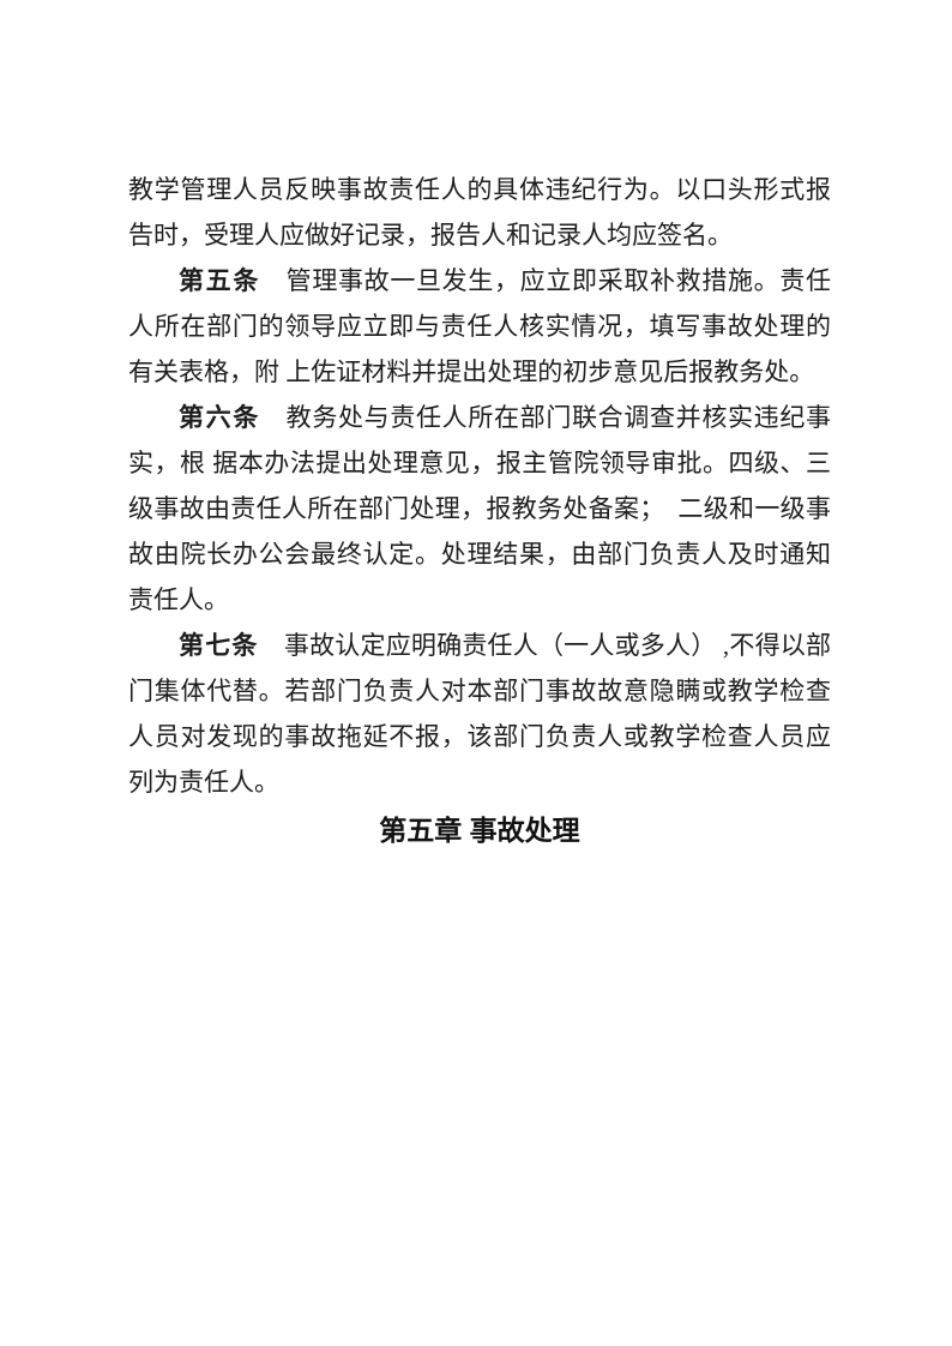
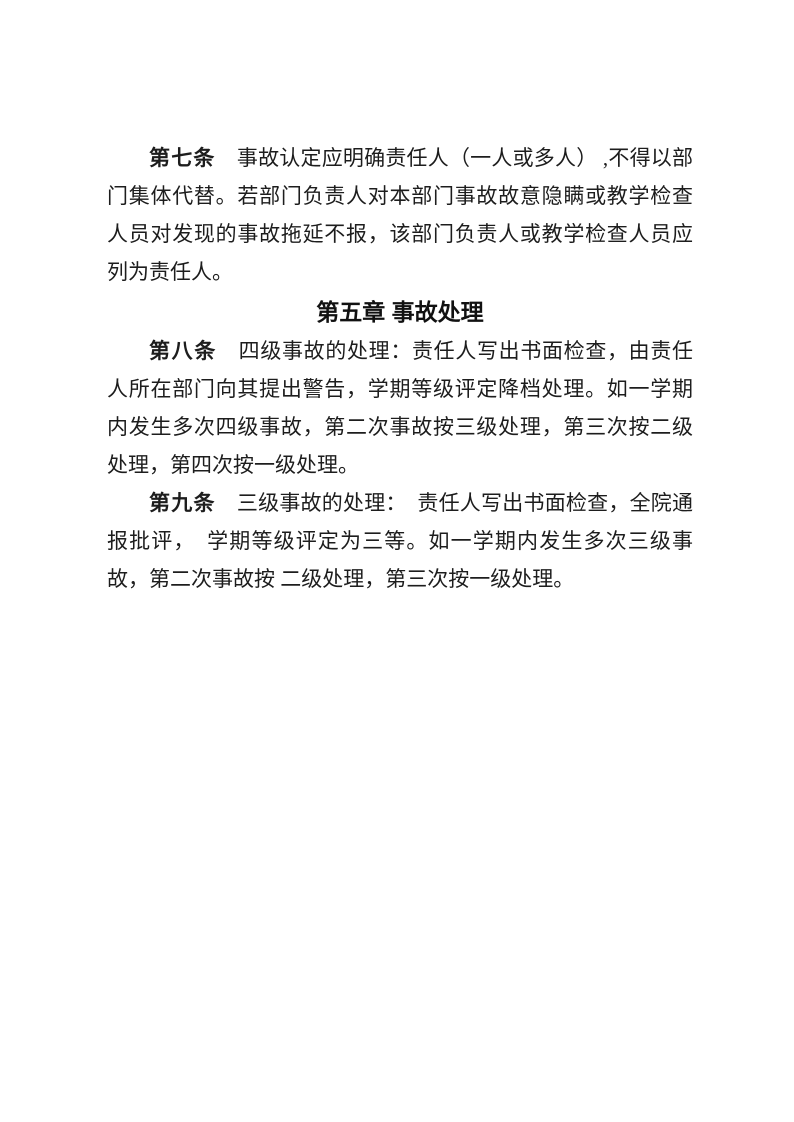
- 教学管理人员反映事故责任人的具体违纪行为。以口头形式报告时，受理人应做好记录，报告人和记录人均应签名。
- 第五条 管理事故一旦发生，应立即采取补救措施。责任人所在部门的领导应立即与责任人核实情况，填写事故处理的有关表格，附 上佐证材料并提出处理的初步意见后报教务处。
- 第六条 教务处与责任人所在部门联合调查并核实违纪事实，根 据本办法提出处理意见，报主管院领导审批。四级、三级事故由责任人所在部门处理，报教务处备案； 二级和一级事故由院长办公会最终认定。处理结果，由部门负责人及时通知责任人。
  第七条 事故认定应明确责任人（一人或多人） ,不得以部门集体代替。若部门负责人对本部门事故故意隐瞒或教学检查人员对发现的事故拖延不报，该部门负责人或教学检查人员应列为责任人。
  第五章 事故处理
+ 第八条 四级事故的处理：责任人写出书面检查，由责任人所在部门向其提出警告，学期等级评定降档处理。如一学期内发生多次四级事故，第二次事故按三级处理，第三次按二级处理，第四次按一级处理。
+ 第九条 三级事故的处理： 责任人写出书面检查，全院通报批评， 学期等级评定为三等。如一学期内发生多次三级事故，第二次事故按 二级处理，第三次按一级处理。
